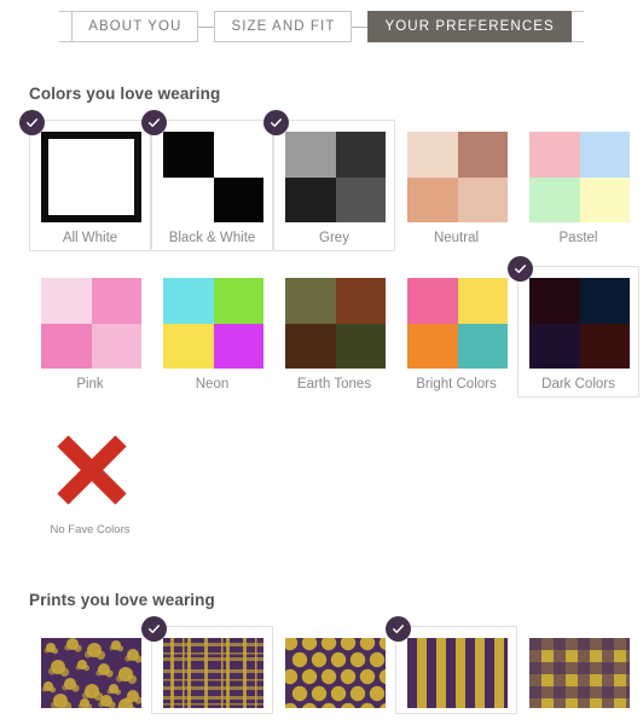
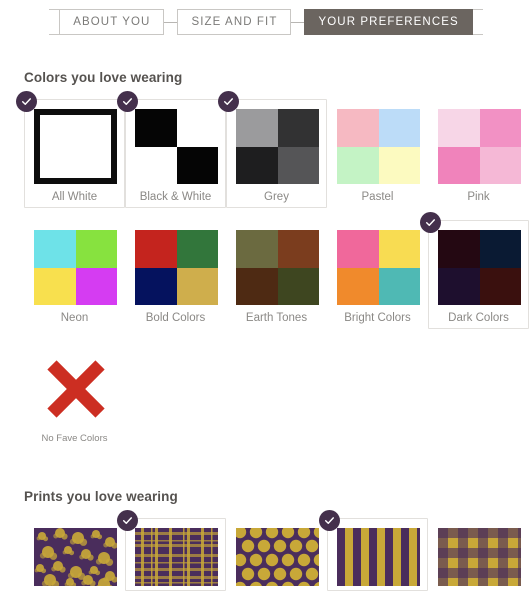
  ABOUT YOU
  SIZE AND FIT
  YOUR PREFERENCES
  Colors you love wearing
  All White
  Black & White
  Grey
- Neutral
  Pastel
  Pink
  Neon
+ Bold Colors
  Earth Tones
  Bright Colors
  Dark Colors
  No Fave Colors
  Prints you love wearing
